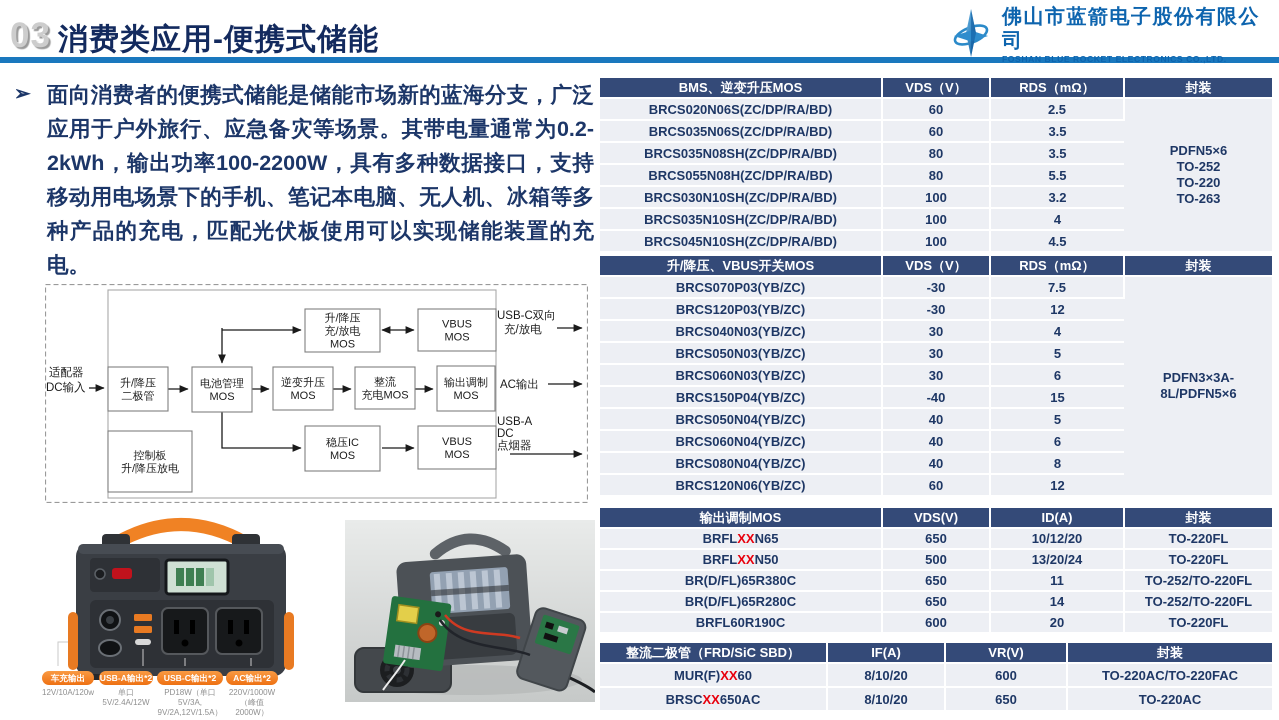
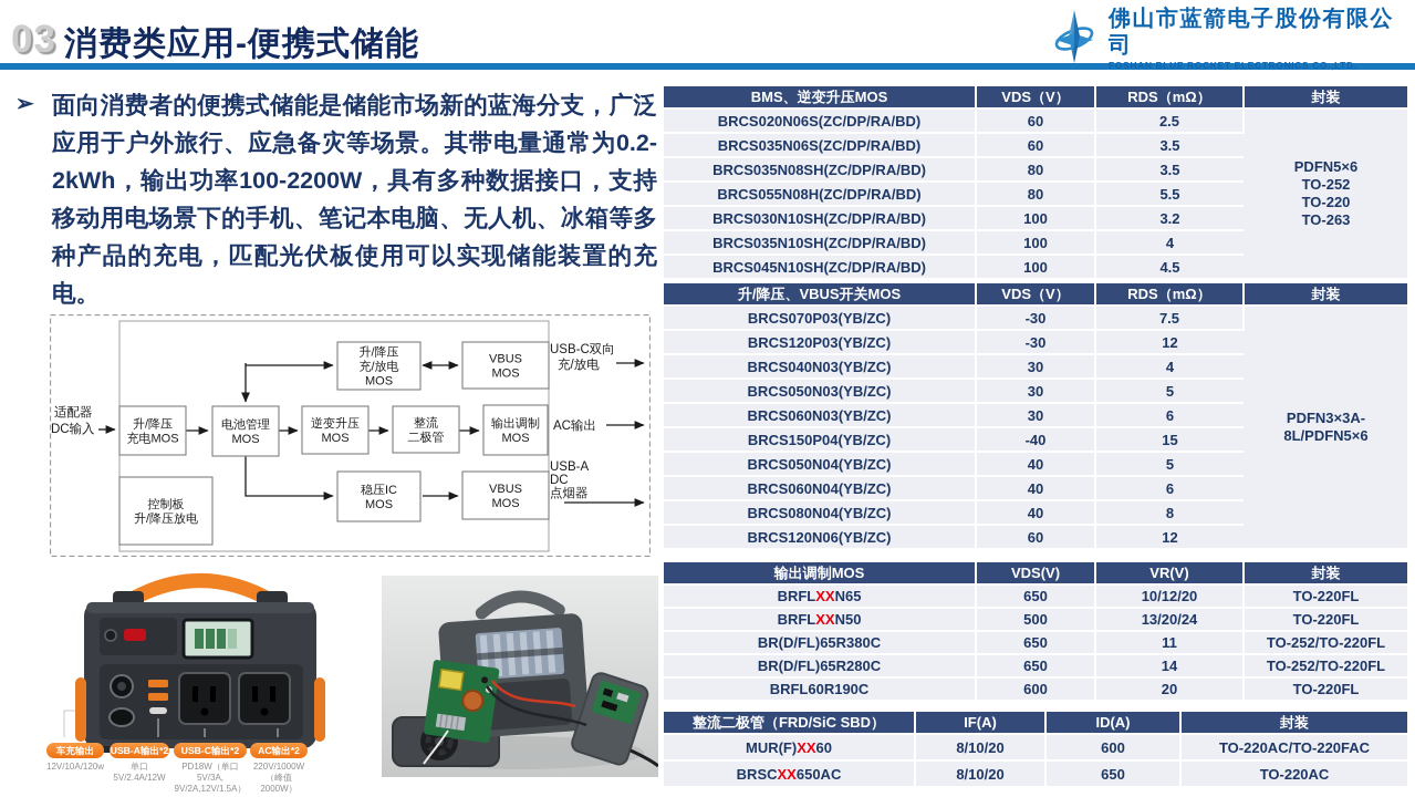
  03
  消费类应用-便携式储能
  佛山市蓝箭电子股份有限公司
  FOSHAN BLUE ROCKET ELECTRONICS CO.,LTD.
  ➢
  面向消费者的便携式储能是储能市场新的蓝海分支，广泛应用于户外旅行、应急备灾等场景。其带电量通常为0.2-2kWh，输出功率100-2200W，具有多种数据接口，支持移动用电场景下的手机、笔记本电脑、无人机、冰箱等多种产品的充电，匹配光伏板使用可以实现储能装置的充电。
  升/降压
- 二极管
+ 充电MOS
  电池管理
  MOS
  逆变升压
  MOS
  整流
- 充电MOS
+ 二极管
  输出调制
  MOS
  升/降压
  充/放电
  MOS
  VBUS
  MOS
  稳压IC
  MOS
  VBUS
  MOS
  控制板
  升/降压放电
  适配器
  DC输入
  USB-C双向
  充/放电
  AC输出
  USB-A
  DC
  点烟器
  车充输出
  12V/10A/120w
  USB-A输出*2
  单口5V/2.4A/12W
  USB-C输出*2
  PD18W（单口5V/3A, 9V/2A,12V/1.5A）
  AC输出*2
  220V/1000W （峰值2000W）
  BMS、逆变升压MOS	VDS（V）	RDS（mΩ）	封装
  BRCS020N06S(ZC/DP/RA/BD)	60	2.5	PDFN5×6TO-252TO-220TO-263
  BRCS035N06S(ZC/DP/RA/BD)	60	3.5
  BRCS035N08SH(ZC/DP/RA/BD)	80	3.5
  BRCS055N08H(ZC/DP/RA/BD)	80	5.5
  BRCS030N10SH(ZC/DP/RA/BD)	100	3.2
  BRCS035N10SH(ZC/DP/RA/BD)	100	4
  BRCS045N10SH(ZC/DP/RA/BD)	100	4.5
  升/降压、VBUS开关MOS	VDS（V）	RDS（mΩ）	封装
  BRCS070P03(YB/ZC)	-30	7.5	PDFN3×3A-8L/PDFN5×6
  BRCS120P03(YB/ZC)	-30	12
  BRCS040N03(YB/ZC)	30	4
  BRCS050N03(YB/ZC)	30	5
  BRCS060N03(YB/ZC)	30	6
  BRCS150P04(YB/ZC)	-40	15
  BRCS050N04(YB/ZC)	40	5
  BRCS060N04(YB/ZC)	40	6
  BRCS080N04(YB/ZC)	40	8
  BRCS120N06(YB/ZC)	60	12
- 输出调制MOS	VDS(V)	ID(A)	封装
+ 输出调制MOS	VDS(V)	VR(V)	封装
  BRFLXXN65	650	10/12/20	TO-220FL
  BRFLXXN50	500	13/20/24	TO-220FL
  BR(D/FL)65R380C	650	11	TO-252/TO-220FL
  BR(D/FL)65R280C	650	14	TO-252/TO-220FL
  BRFL60R190C	600	20	TO-220FL
- 整流二极管（FRD/SiC SBD）	IF(A)	VR(V)	封装
+ 整流二极管（FRD/SiC SBD）	IF(A)	ID(A)	封装
  MUR(F)XX60	8/10/20	600	TO-220AC/TO-220FAC
  BRSCXX650AC	8/10/20	650	TO-220AC
